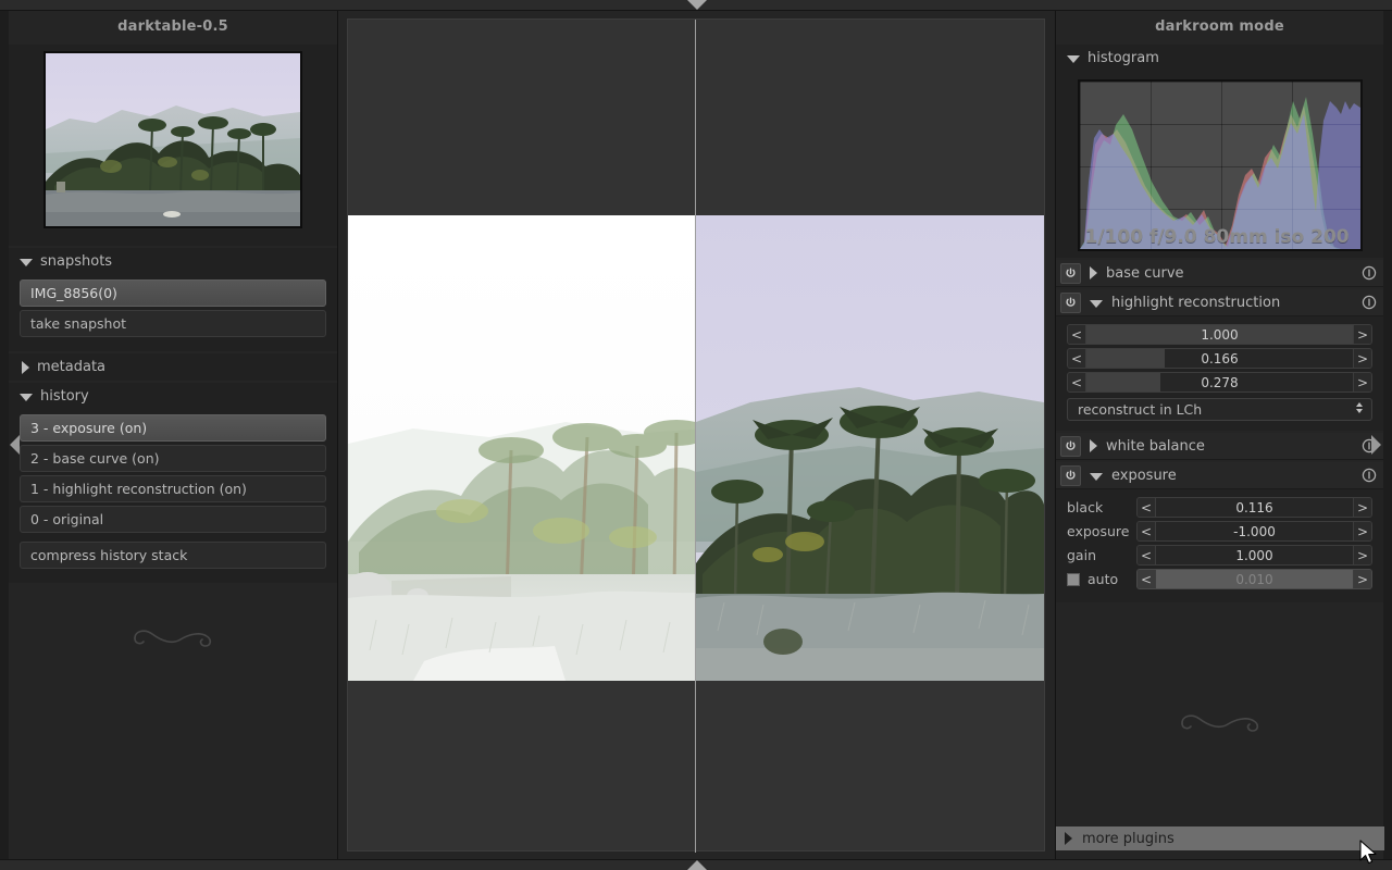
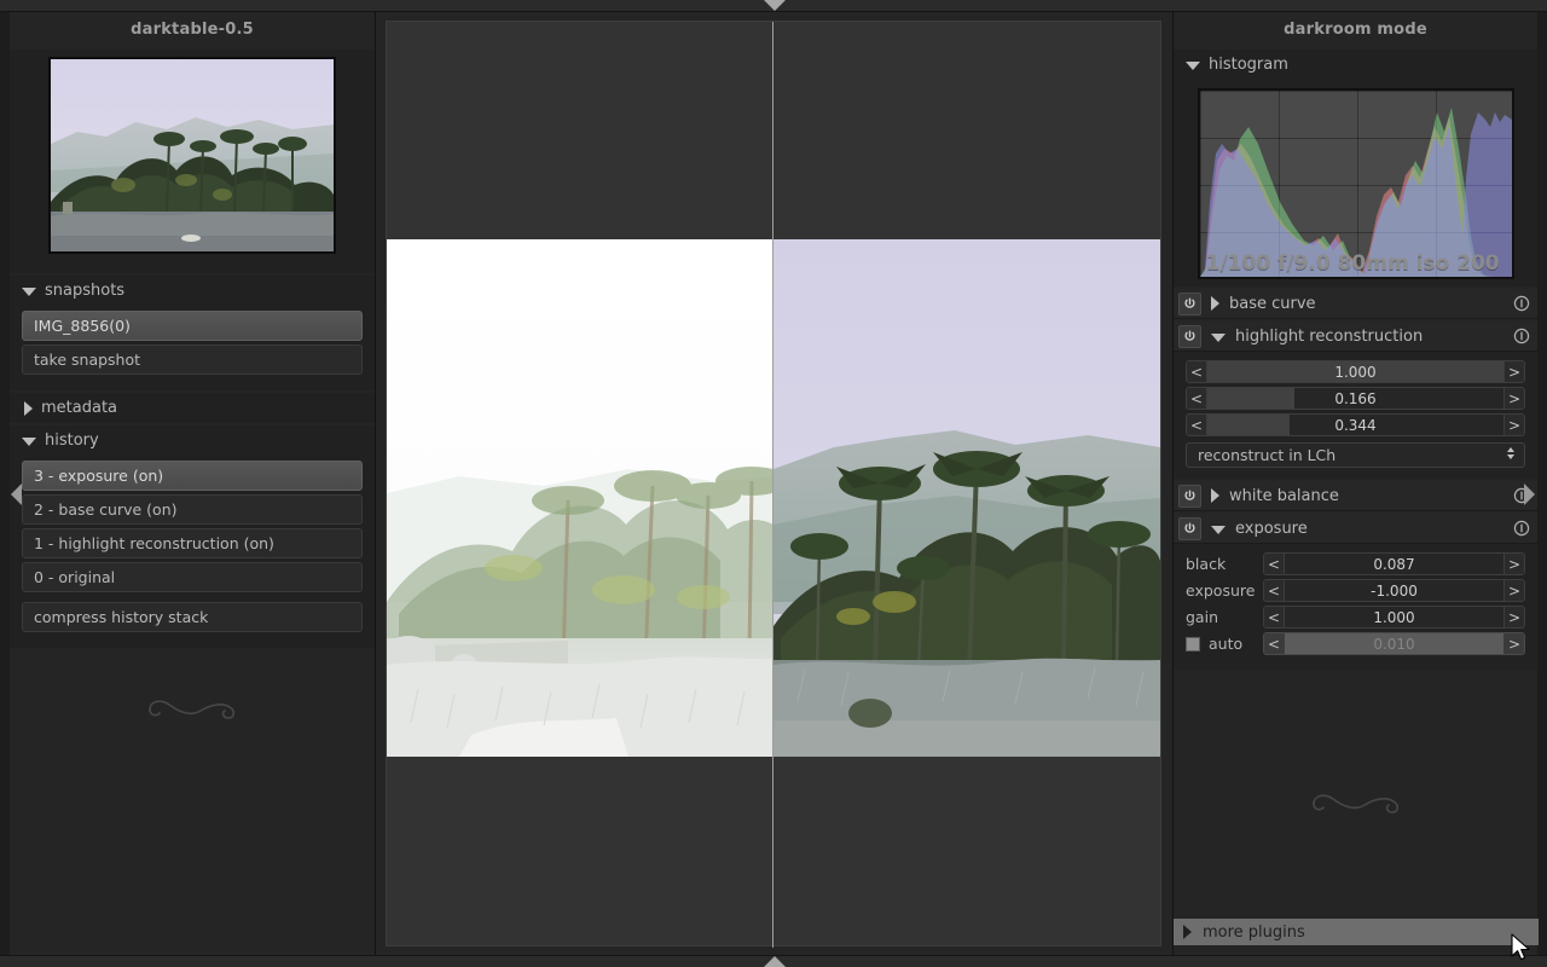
  darktable-0.5
  snapshots
  IMG_8856(0)
  take snapshot
  metadata
  history
  3 - exposure (on)
  2 - base curve (on)
  1 - highlight reconstruction (on)
  0 - original
  compress history stack
  darkroom mode
  histogram
  1/100 f/9.0 80mm iso 200
  base curve
  highlight reconstruction
  <
  1.000
  >
  <
  0.166
  >
  <
- 0.278
+ 0.344
  >
  reconstruct in LCh
  white balance
  exposure
  black
  <
- 0.116
+ 0.087
  >
  exposure
  <
  -1.000
  >
  gain
  <
  1.000
  >
  auto
  <
  0.010
  >
  more plugins
